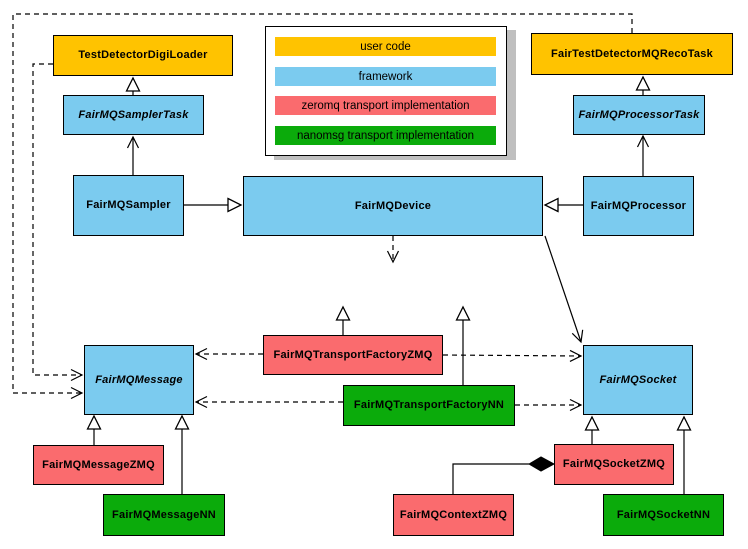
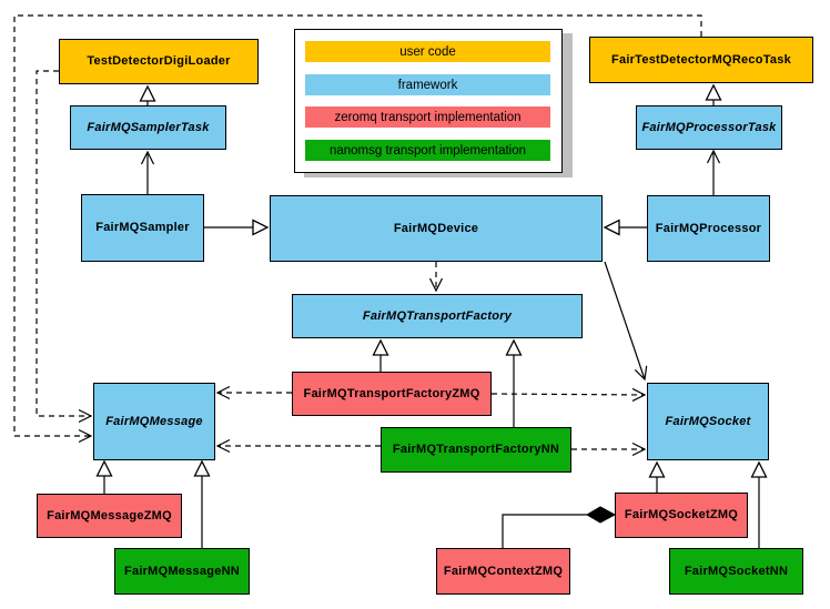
  user code
  framework
  zeromq transport implementation
  nanomsg transport implementation
  TestDetectorDigiLoader
  FairTestDetectorMQRecoTask
  FairMQSamplerTask
  FairMQProcessorTask
  FairMQSampler
  FairMQDevice
  FairMQProcessor
+ FairMQTransportFactory
  FairMQTransportFactoryZMQ
  FairMQTransportFactoryNN
  FairMQMessage
  FairMQSocket
  FairMQMessageZMQ
  FairMQMessageNN
  FairMQSocketZMQ
  FairMQSocketNN
  FairMQContextZMQ
